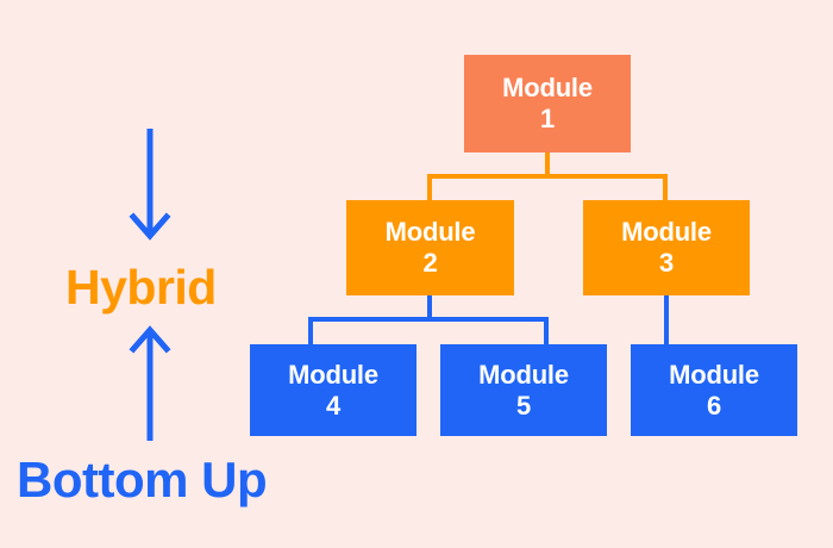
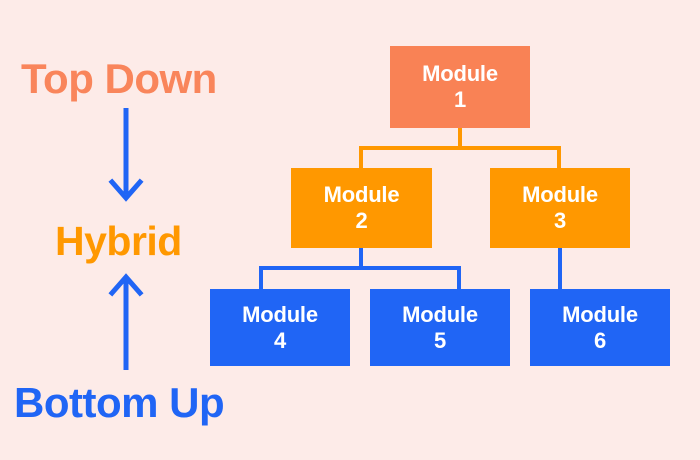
+ Top Down
  Hybrid
  Bottom Up
  Module
  1
  Module
  2
  Module
  3
  Module
  4
  Module
  5
  Module
  6
